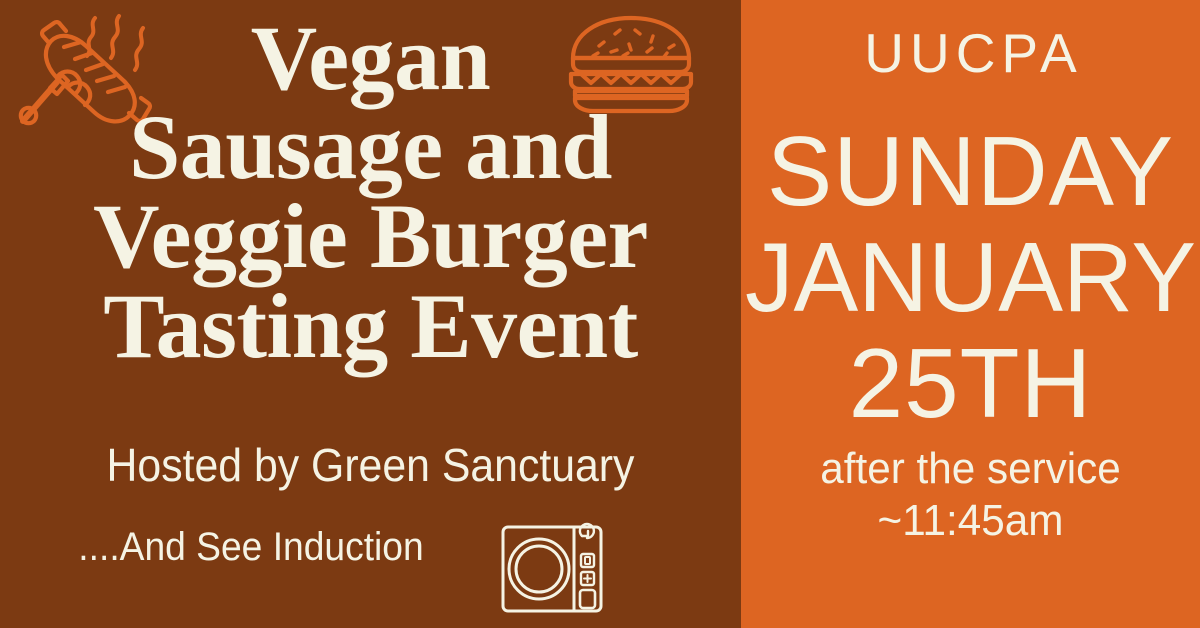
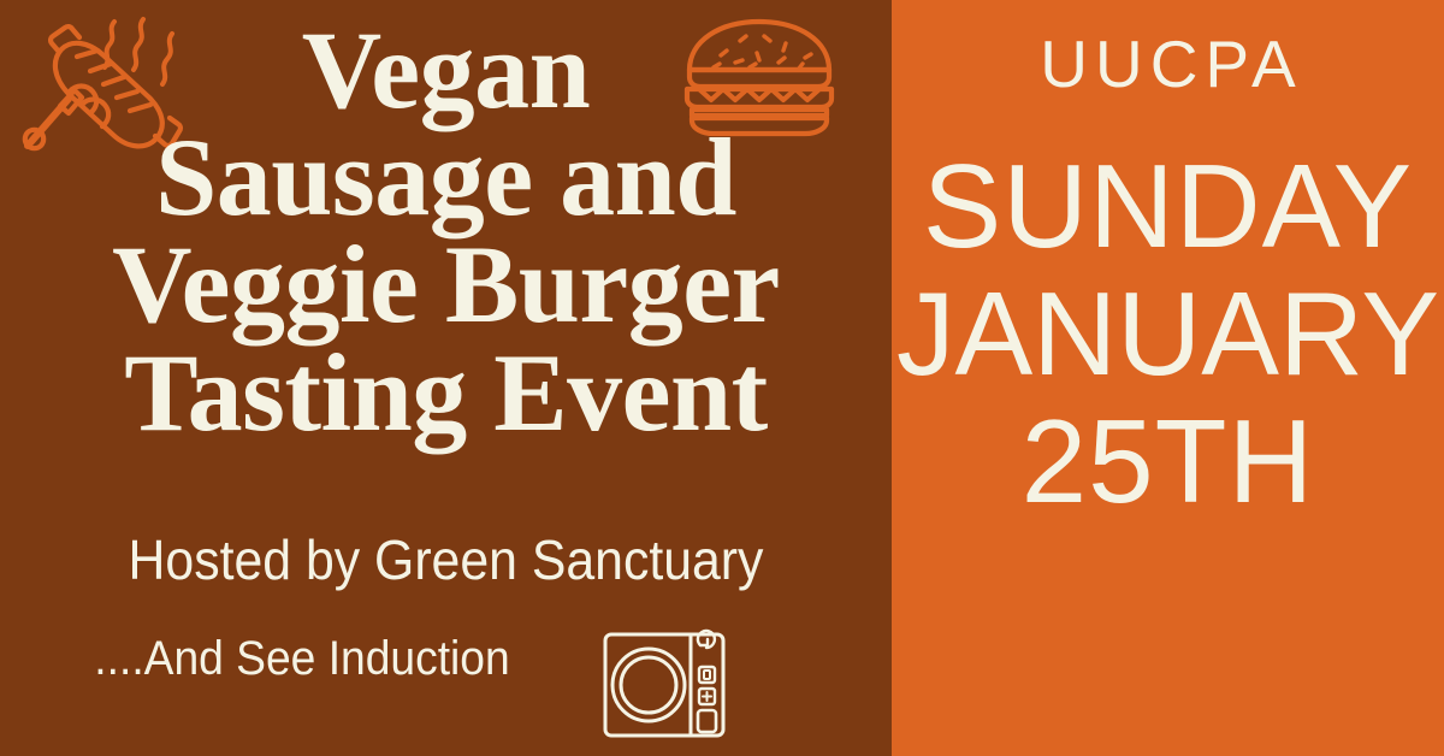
  Vegan
  Sausage and
  Veggie Burger
  Tasting Event
  Hosted by Green Sanctuary
  ....And See Induction
  UUCPA
  SUNDAY
  JANUARY
  25TH
- after the service
- ~11:45am
